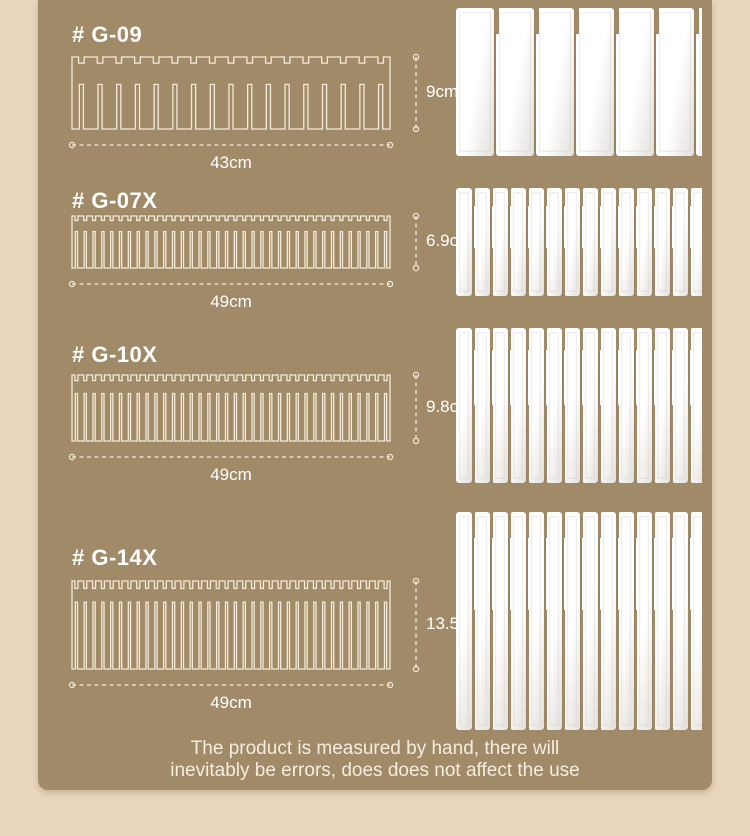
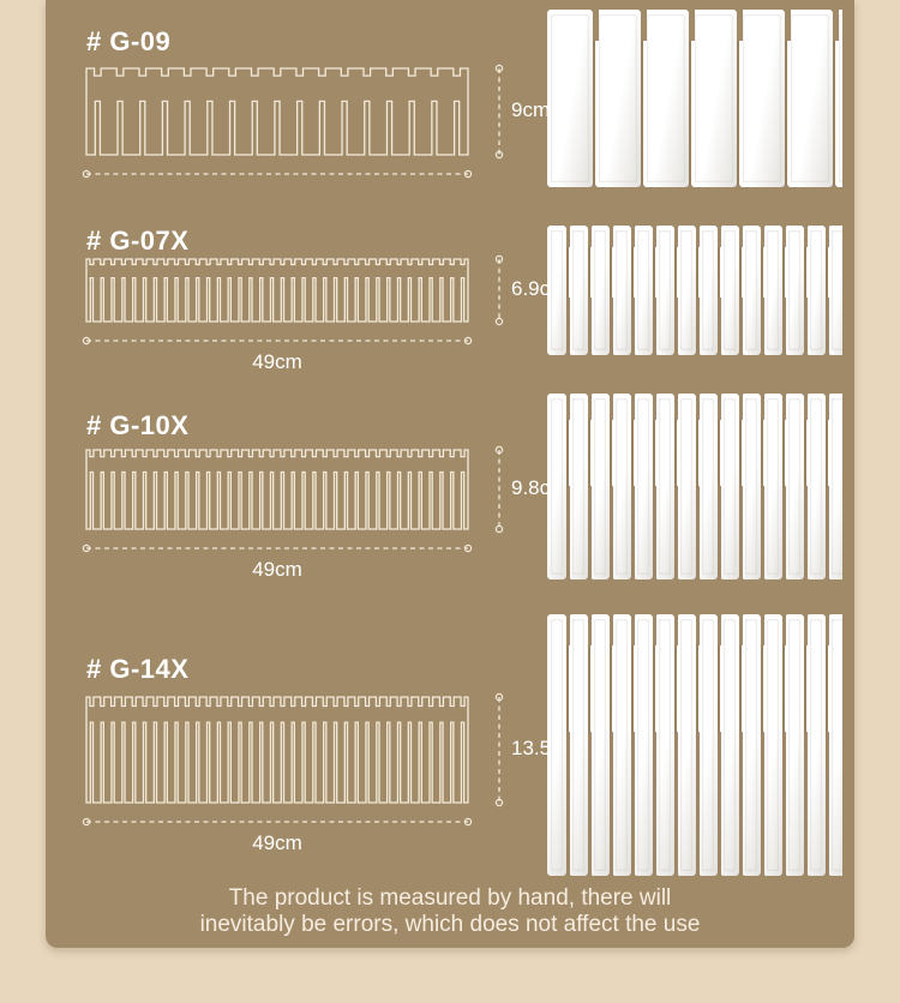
  # G-09
  9cm
- 43cm
  # G-07X
  6.9c
  49cm
  # G-10X
  9.8c
  49cm
  # G-14X
  49cm
  The product is measured by hand, there will
- inevitably be errors, does does not affect the use
+ inevitably be errors, which does not affect the use
